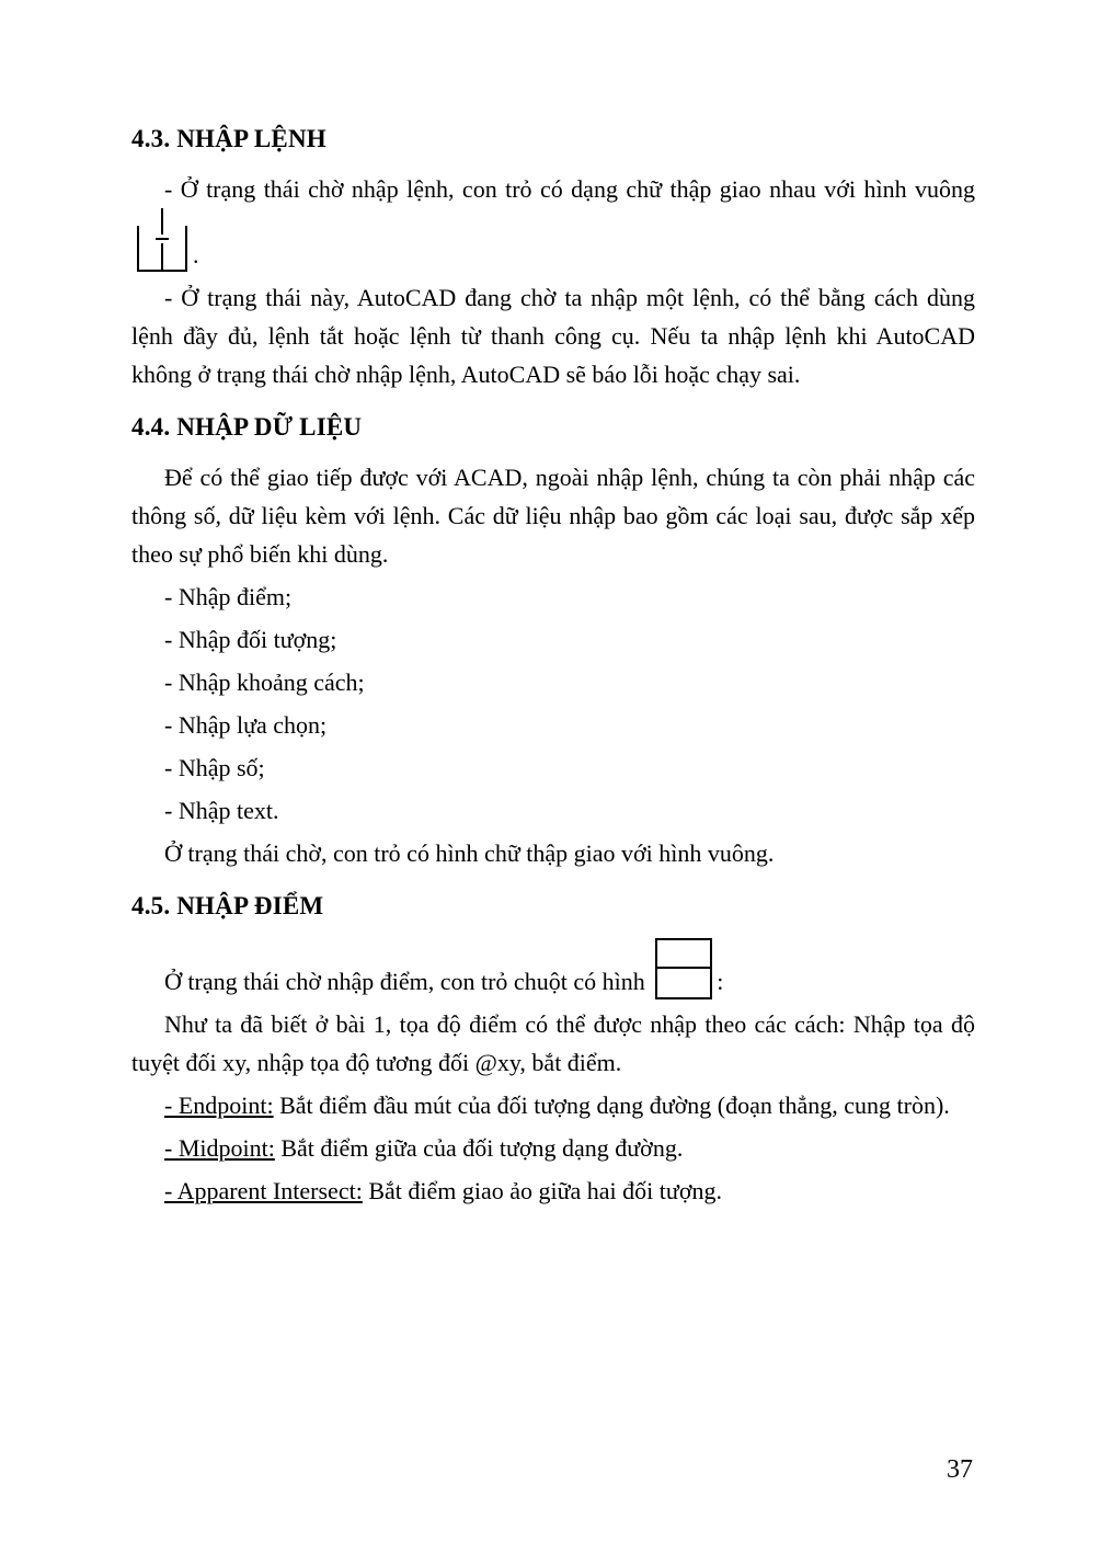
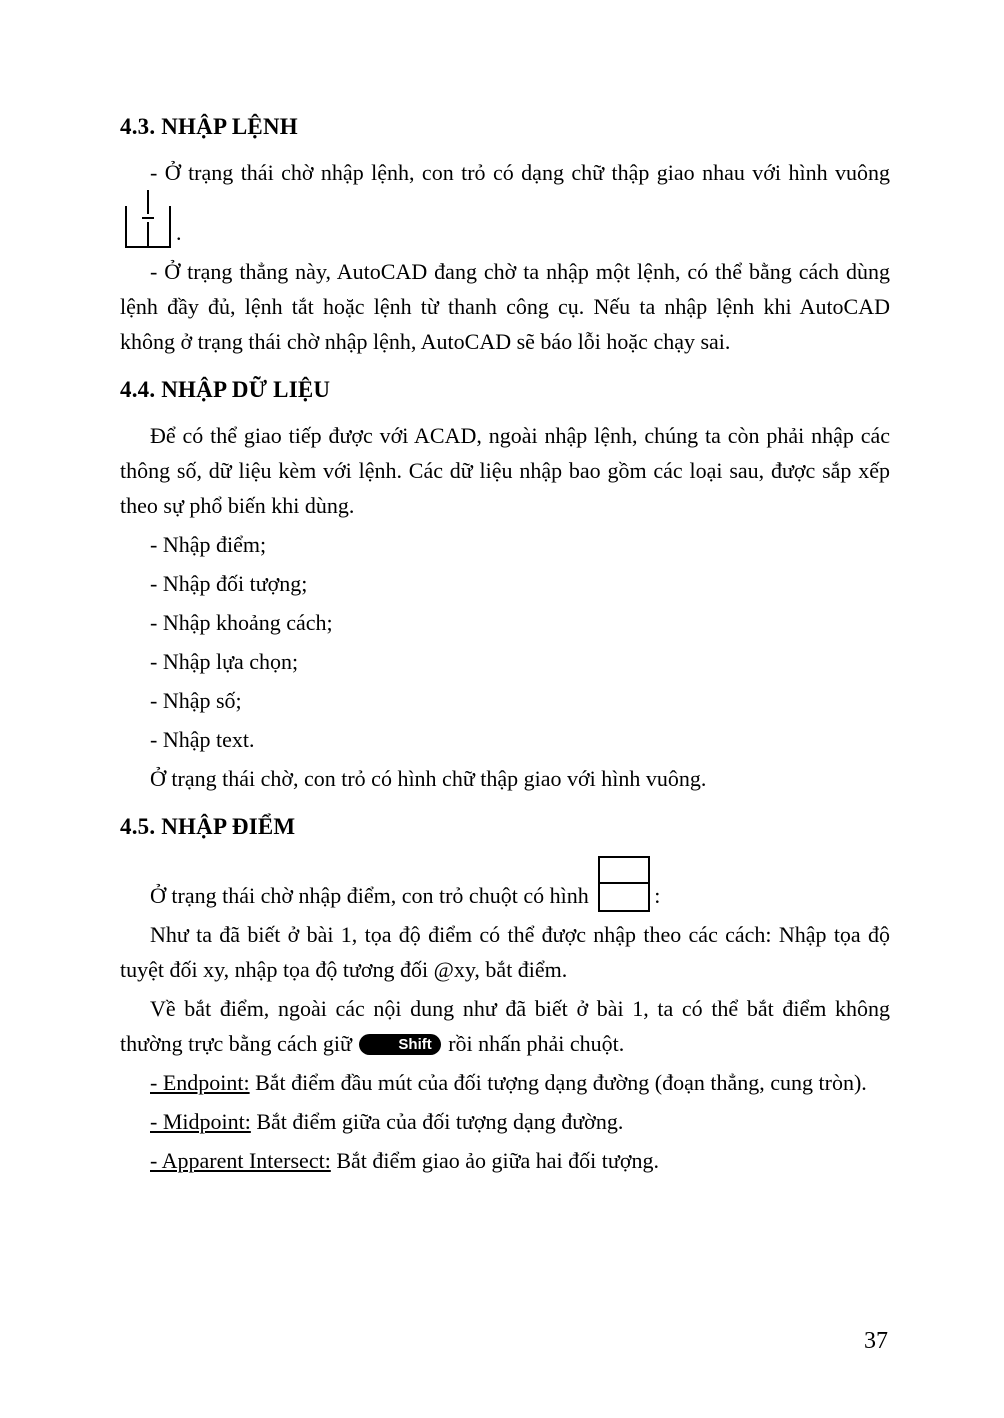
  4.3. NHẬP LỆNH
  - Ở trạng thái chờ nhập lệnh, con trỏ có dạng chữ thập giao nhau với hình vuông .
- - Ở trạng thái này, AutoCAD đang chờ ta nhập một lệnh, có thể bằng cách dùng lệnh đầy đủ, lệnh tắt hoặc lệnh từ thanh công cụ. Nếu ta nhập lệnh khi AutoCAD không ở trạng thái chờ nhập lệnh, AutoCAD sẽ báo lỗi hoặc chạy sai.
+ - Ở trạng thẳng này, AutoCAD đang chờ ta nhập một lệnh, có thể bằng cách dùng lệnh đầy đủ, lệnh tắt hoặc lệnh từ thanh công cụ. Nếu ta nhập lệnh khi AutoCAD không ở trạng thái chờ nhập lệnh, AutoCAD sẽ báo lỗi hoặc chạy sai.
  4.4. NHẬP DỮ LIỆU
  Để có thể giao tiếp được với ACAD, ngoài nhập lệnh, chúng ta còn phải nhập các thông số, dữ liệu kèm với lệnh. Các dữ liệu nhập bao gồm các loại sau, được sắp xếp theo sự phổ biến khi dùng.
  - Nhập điểm;
  - Nhập đối tượng;
  - Nhập khoảng cách;
  - Nhập lựa chọn;
  - Nhập số;
  - Nhập text.
  Ở trạng thái chờ, con trỏ có hình chữ thập giao với hình vuông.
  4.5. NHẬP ĐIỂM
  Ở trạng thái chờ nhập điểm, con trỏ chuột có hình :
  Như ta đã biết ở bài 1, tọa độ điểm có thể được nhập theo các cách: Nhập tọa độ tuyệt đối xy, nhập tọa độ tương đối @xy, bắt điểm.
+ Về bắt điểm, ngoài các nội dung như đã biết ở bài 1, ta có thể bắt điểm không thường trực bằng cách giữ Shift rồi nhấn phải chuột.
  - Endpoint: Bắt điểm đầu mút của đối tượng dạng đường (đoạn thẳng, cung tròn).
  - Midpoint: Bắt điểm giữa của đối tượng dạng đường.
  - Apparent Intersect: Bắt điểm giao ảo giữa hai đối tượng.
  37
